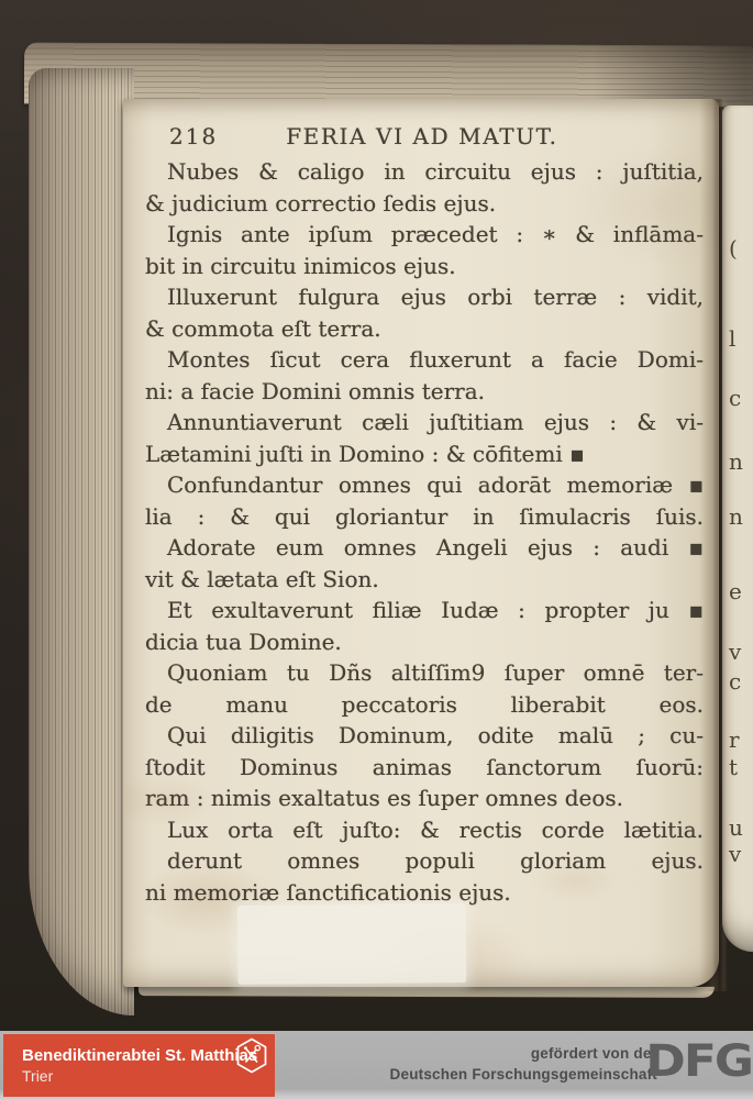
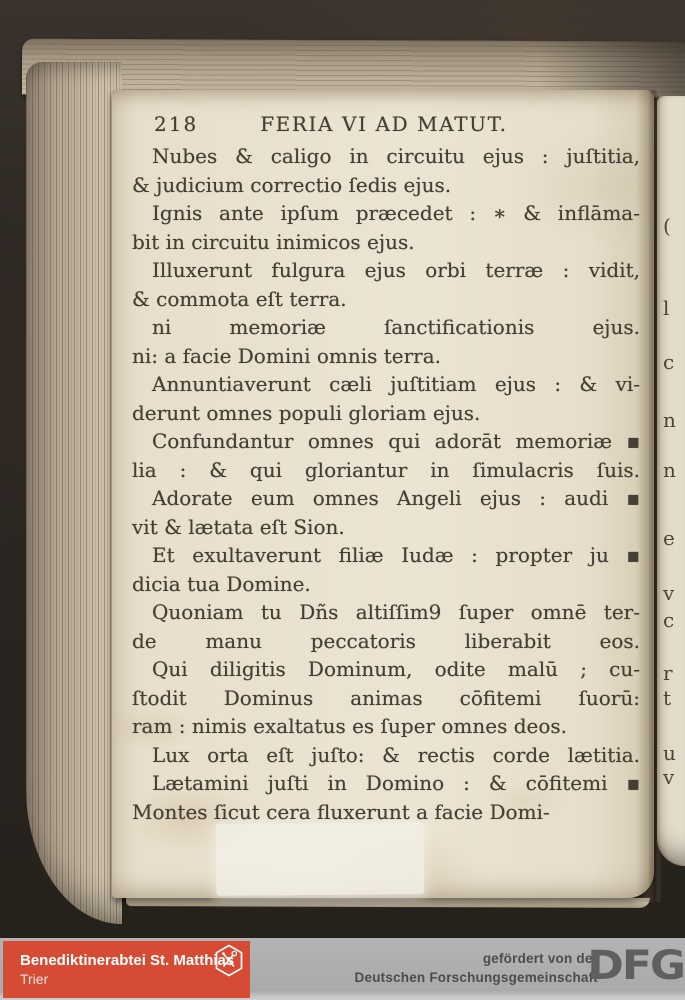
  (
  l
  c
  n
  n
  e
  v
  c
  r
  t
  u
  v
  218
  FERIA VI AD MATUT.
  Nubes & caligo in circuitu ejus : juſtitia,
  & judicium correctio ſedis ejus.
  Ignis ante ipſum præcedet : ∗ & inflāma-
  bit in circuitu inimicos ejus.
  Illuxerunt fulgura ejus orbi terræ : vidit,
  & commota eſt terra.
- Montes ſicut cera fluxerunt a facie Domi-
+ ni memoriæ ſanctificationis ejus.
  ni: a facie Domini omnis terra.
  Annuntiaverunt cæli juſtitiam ejus : & vi-
- Lætamini juſti in Domino : & cōfitemi ▪
+ derunt omnes populi gloriam ejus.
  Confundantur omnes qui adorāt memoriæ ▪
  lia : & qui gloriantur in ſimulacris ſuis.
  Adorate eum omnes Angeli ejus : audi ▪
  vit & lætata eſt Sion.
  Et exultaverunt filiæ Iudæ : propter ju ▪
  dicia tua Domine.
  Quoniam tu Dñs altiſſim9 ſuper omnē ter-
  de manu peccatoris liberabit eos.
  Qui diligitis Dominum, odite malū ; cu-
- ſtodit Dominus animas ſanctorum ſuorū:
+ ſtodit Dominus animas cōfitemi ſuorū:
  ram : nimis exaltatus es ſuper omnes deos.
  Lux orta eſt juſto: & rectis corde lætitia.
- derunt omnes populi gloriam ejus.
+ Lætamini juſti in Domino : & cōfitemi ▪
- ni memoriæ ſanctificationis ejus.
+ Montes ſicut cera fluxerunt a facie Domi-
  Benediktinerabtei St. Matthia
  Trier
  gefördert von der
  Deutschen Forschungsgemeinschaft
  DFG
